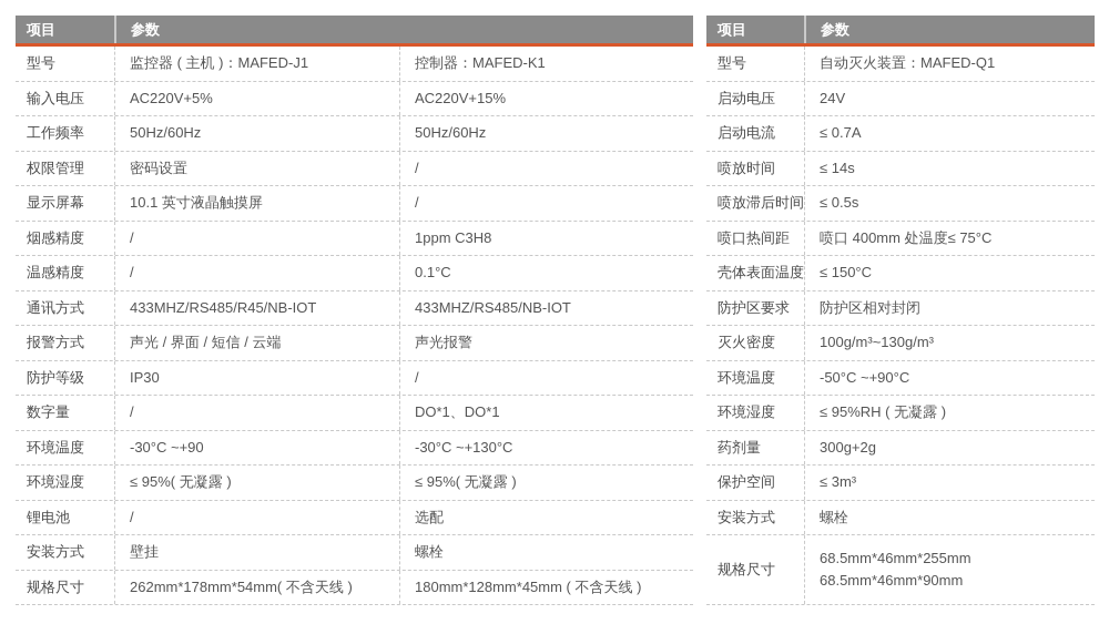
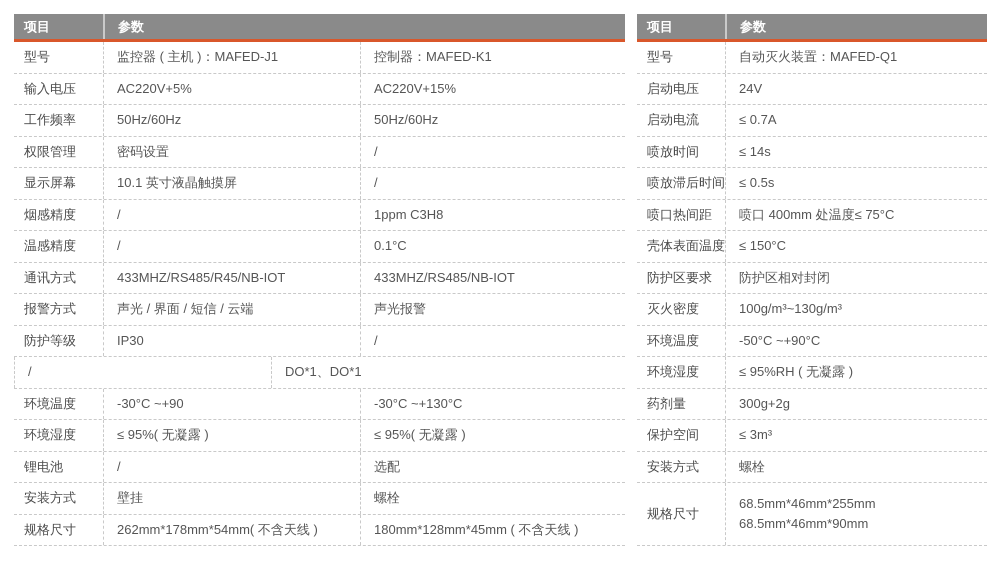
  项目
  参数
  型号
  监控器 ( 主机 )：MAFED-J1
  控制器：MAFED-K1
  输入电压
  AC220V+5%
  AC220V+15%
  工作频率
  50Hz/60Hz
  50Hz/60Hz
  权限管理
  密码设置
  /
  显示屏幕
  10.1 英寸液晶触摸屏
  /
  烟感精度
  /
  1ppm C3H8
  温感精度
  /
  0.1°C
  通讯方式
  433MHZ/RS485/R45/NB-IOT
  433MHZ/RS485/NB-IOT
  报警方式
  声光 / 界面 / 短信 / 云端
  声光报警
  防护等级
  IP30
  /
- 数字量
  /
  DO*1、DO*1
  环境温度
  -30°C ~+90
  -30°C ~+130°C
  环境湿度
  ≤ 95%( 无凝露 )
  ≤ 95%( 无凝露 )
  锂电池
  /
  选配
  安装方式
  壁挂
  螺栓
  规格尺寸
  262mm*178mm*54mm( 不含天线 )
  180mm*128mm*45mm ( 不含天线 )
  项目
  参数
  型号
  自动灭火装置：MAFED-Q1
  启动电压
  24V
  启动电流
  ≤ 0.7A
  喷放时间
  ≤ 14s
  喷放滞后时间
  ≤ 0.5s
  喷口热间距
  喷口 400mm 处温度≤ 75°C
  壳体表面温度
  ≤ 150°C
  防护区要求
  防护区相对封闭
  灭火密度
  100g/m³~130g/m³
  环境温度
  -50°C ~+90°C
  环境湿度
  ≤ 95%RH ( 无凝露 )
  药剂量
  300g+2g
  保护空间
  ≤ 3m³
  安装方式
  螺栓
  规格尺寸
  68.5mm*46mm*255mm
  68.5mm*46mm*90mm
